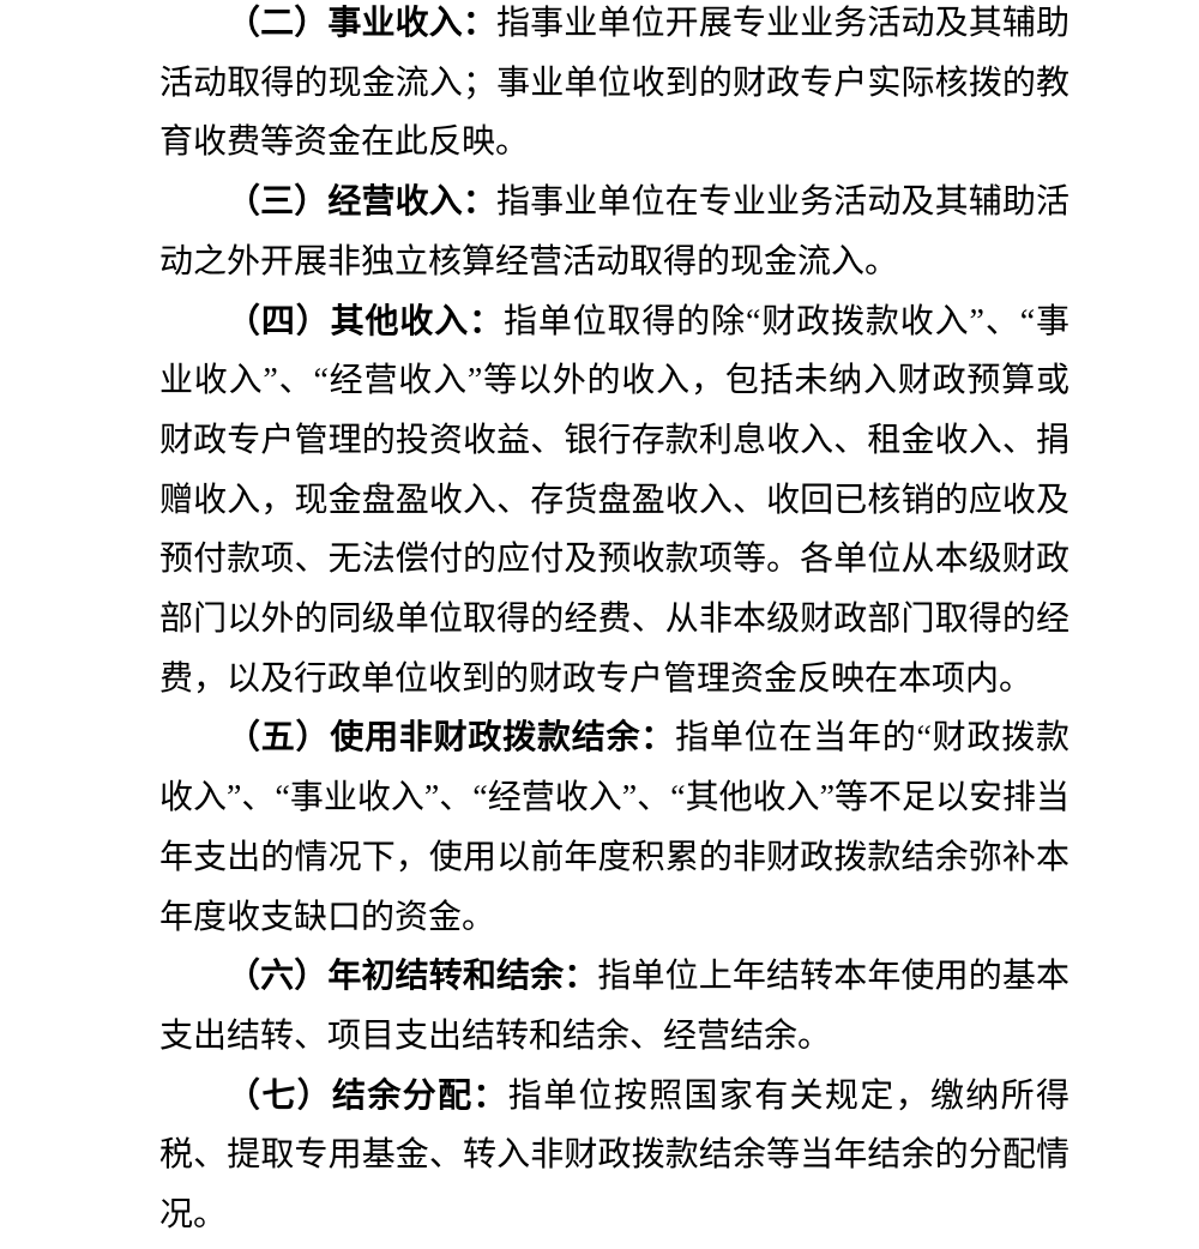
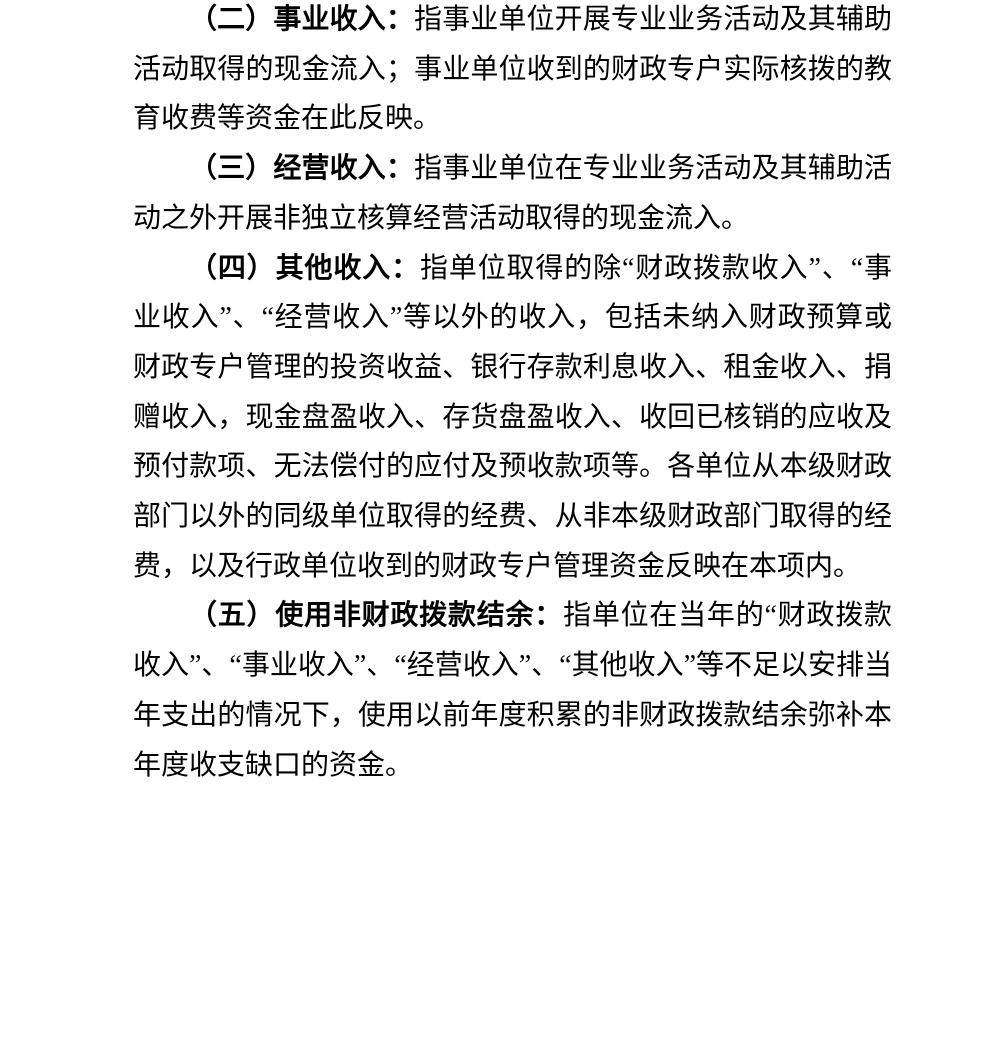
  （二）事业收入：指事业单位开展专业业务活动及其辅助活动取得的现金流入；事业单位收到的财政专户实际核拨的教育收费等资金在此反映。
  （三）经营收入：指事业单位在专业业务活动及其辅助活动之外开展非独立核算经营活动取得的现金流入。
  （四）其他收入：指单位取得的除“财政拨款收入”、“事业收入”、“经营收入”等以外的收入，包括未纳入财政预算或财政专户管理的投资收益、银行存款利息收入、租金收入、捐赠收入，现金盘盈收入、存货盘盈收入、收回已核销的应收及预付款项、无法偿付的应付及预收款项等。各单位从本级财政部门以外的同级单位取得的经费、从非本级财政部门取得的经费，以及行政单位收到的财政专户管理资金反映在本项内。
  （五）使用非财政拨款结余：指单位在当年的“财政拨款收入”、“事业收入”、“经营收入”、“其他收入”等不足以安排当年支出的情况下，使用以前年度积累的非财政拨款结余弥补本年度收支缺口的资金。
- （六）年初结转和结余：指单位上年结转本年使用的基本支出结转、项目支出结转和结余、经营结余。
- （七）结余分配：指单位按照国家有关规定，缴纳所得税、提取专用基金、转入非财政拨款结余等当年结余的分配情况。
